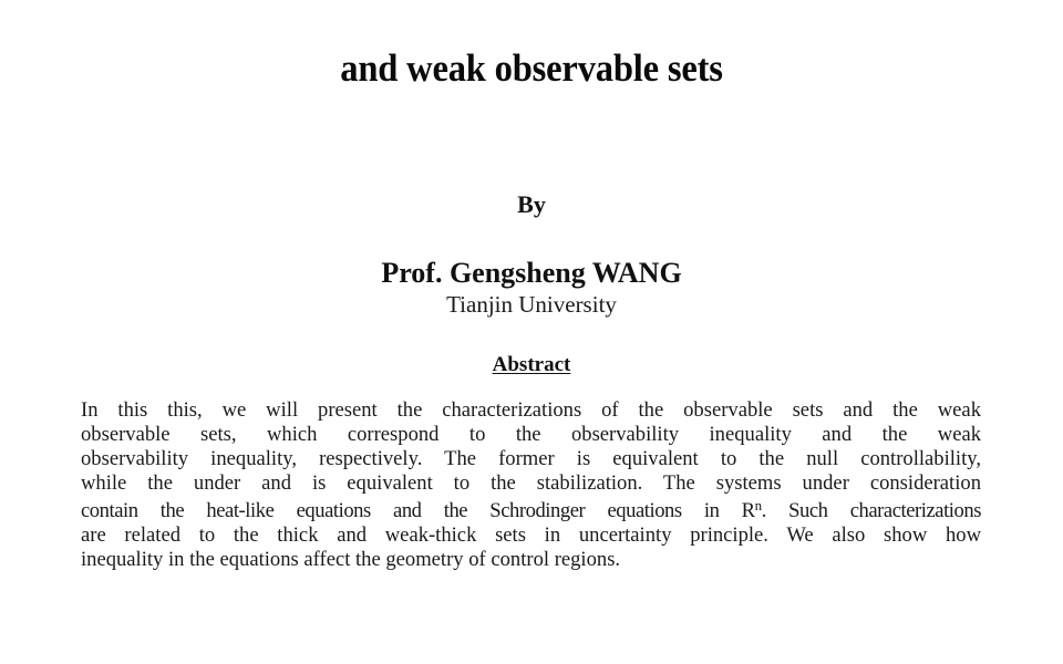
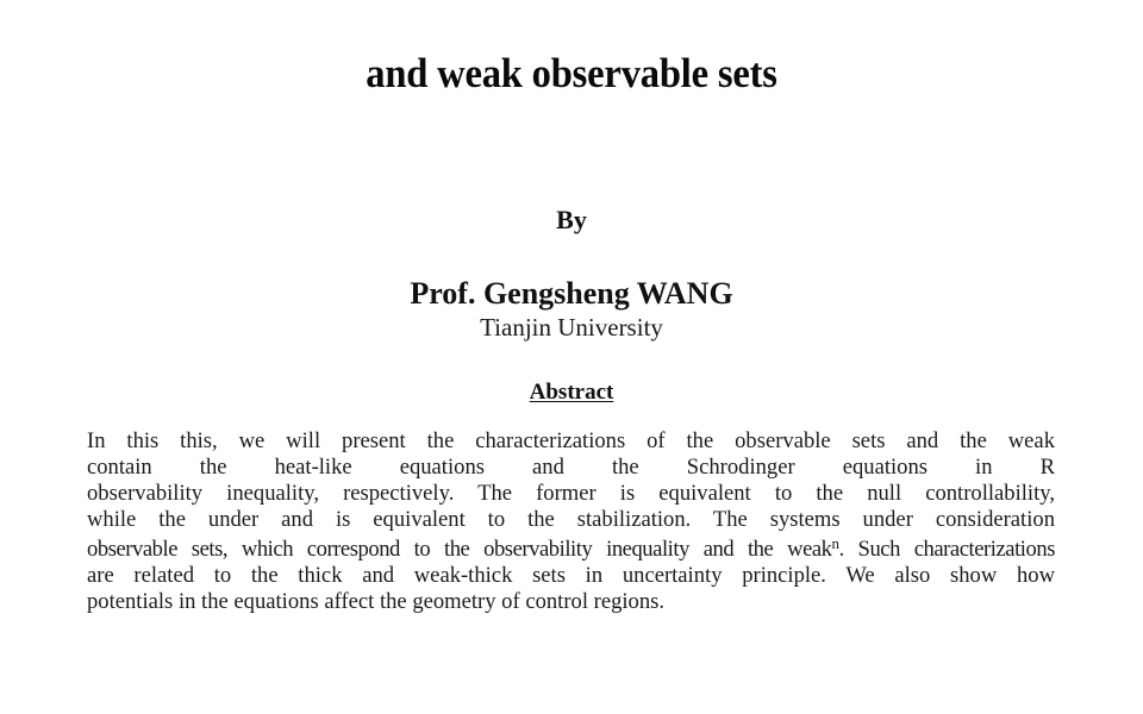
  and weak observable sets
  By
  Prof. Gengsheng WANG
  Tianjin University
  Abstract
  In this this, we will present the characterizations of the observable sets and the weak
- observable sets, which correspond to the observability inequality and the weak
+ contain the heat-like equations and the Schrodinger equations in R
  observability inequality, respectively. The former is equivalent to the null controllability,
  while the under and is equivalent to the stabilization. The systems under consideration
- contain the heat-like equations and the Schrodinger equations in Rn. Such characterizations
+ observable sets, which correspond to the observability inequality and the weakn. Such characterizations
  are related to the thick and weak-thick sets in uncertainty principle. We also show how
- inequality in the equations affect the geometry of control regions.
+ potentials in the equations affect the geometry of control regions.
